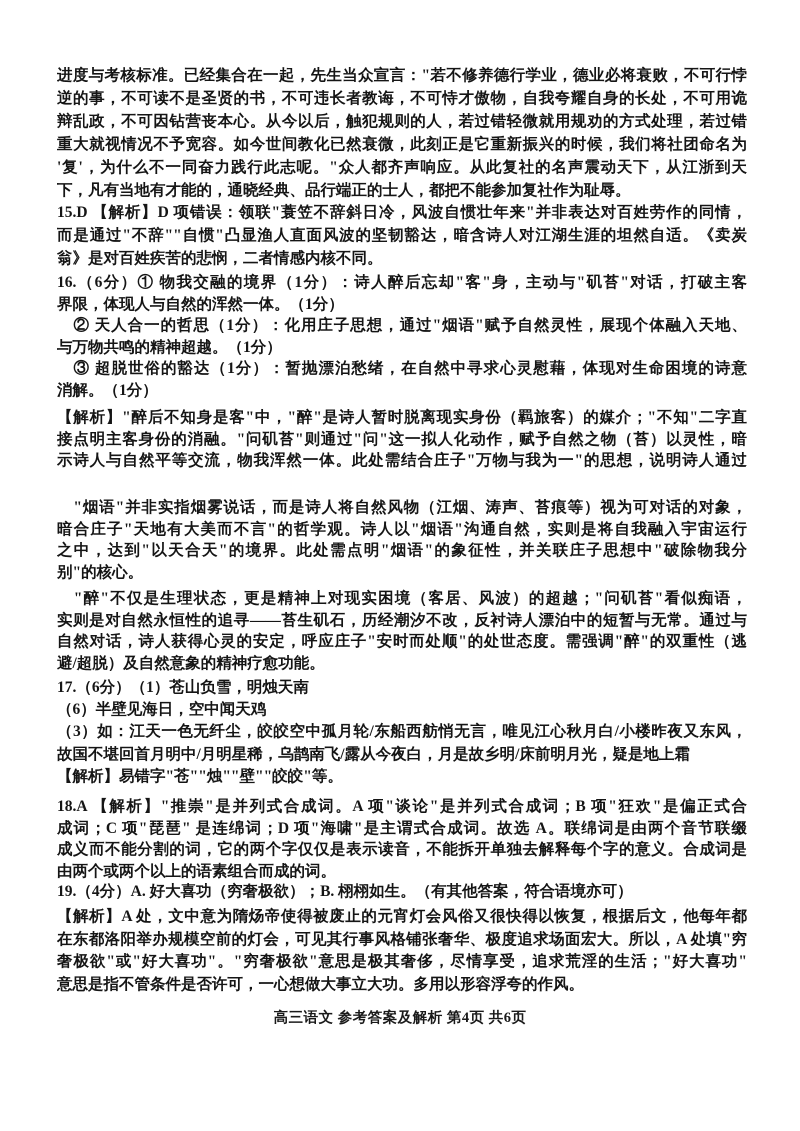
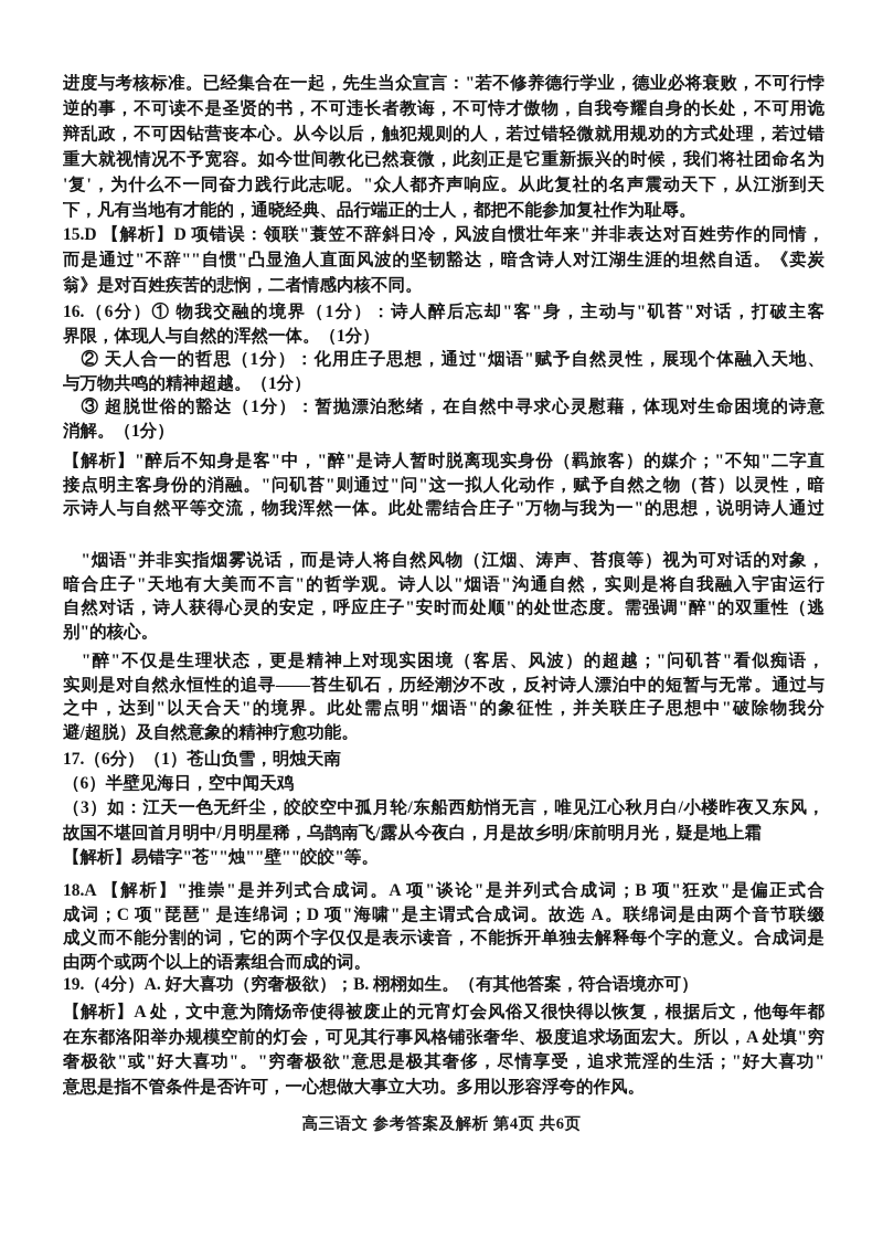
  进度与考核标准。已经集合在一起，先生当众宣言："若不修养德行学业，德业必将衰败，不可行悖
  逆的事，不可读不是圣贤的书，不可违长者教诲，不可恃才傲物，自我夸耀自身的长处，不可用诡
  辩乱政，不可因钻营丧本心。从今以后，触犯规则的人，若过错轻微就用规劝的方式处理，若过错
  重大就视情况不予宽容。如今世间教化已然衰微，此刻正是它重新振兴的时候，我们将社团命名为
  '复'，为什么不一同奋力践行此志呢。"众人都齐声响应。从此复社的名声震动天下，从江浙到天
  下，凡有当地有才能的，通晓经典、品行端正的士人，都把不能参加复社作为耻辱。
  15.D 【解析】D 项错误：领联"蓑笠不辞斜日冷，风波自惯壮年来"并非表达对百姓劳作的同情，
  而是通过"不辞""自惯"凸显渔人直面风波的坚韧豁达，暗含诗人对江湖生涯的坦然自适。《卖炭
  翁》是对百姓疾苦的悲悯，二者情感内核不同。
  16.（6分）① 物我交融的境界（1分）：诗人醉后忘却"客"身，主动与"矶苔"对话，打破主客
  界限，体现人与自然的浑然一体。（1分）
  ② 天人合一的哲思（1分）：化用庄子思想，通过"烟语"赋予自然灵性，展现个体融入天地、
  与万物共鸣的精神超越。（1分）
  ③ 超脱世俗的豁达（1分）：暂抛漂泊愁绪，在自然中寻求心灵慰藉，体现对生命困境的诗意
  消解。（1分）
  【解析】"醉后不知身是客"中，"醉"是诗人暂时脱离现实身份（羁旅客）的媒介；"不知"二字直
  接点明主客身份的消融。"问矶苔"则通过"问"这一拟人化动作，赋予自然之物（苔）以灵性，暗
  示诗人与自然平等交流，物我浑然一体。此处需结合庄子"万物与我为一"的思想，说明诗人通过
  "烟语"并非实指烟雾说话，而是诗人将自然风物（江烟、涛声、苔痕等）视为可对话的对象，
  暗合庄子"天地有大美而不言"的哲学观。诗人以"烟语"沟通自然，实则是将自我融入宇宙运行
- 之中，达到"以天合天"的境界。此处需点明"烟语"的象征性，并关联庄子思想中"破除物我分
+ 自然对话，诗人获得心灵的安定，呼应庄子"安时而处顺"的处世态度。需强调"醉"的双重性（逃
  别"的核心。
  "醉"不仅是生理状态，更是精神上对现实困境（客居、风波）的超越；"问矶苔"看似痴语，
  实则是对自然永恒性的追寻——苔生矶石，历经潮汐不改，反衬诗人漂泊中的短暂与无常。通过与
- 自然对话，诗人获得心灵的安定，呼应庄子"安时而处顺"的处世态度。需强调"醉"的双重性（逃
+ 之中，达到"以天合天"的境界。此处需点明"烟语"的象征性，并关联庄子思想中"破除物我分
  避/超脱）及自然意象的精神疗愈功能。
  17.（6分）（1）苍山负雪，明烛天南
  （6）半壁见海日，空中闻天鸡
  （3）如：江天一色无纤尘，皎皎空中孤月轮/东船西舫悄无言，唯见江心秋月白/小楼昨夜又东风，
  故国不堪回首月明中/月明星稀，乌鹊南飞/露从今夜白，月是故乡明/床前明月光，疑是地上霜
  【解析】易错字"苍""烛""壁""皎皎"等。
  18.A 【解析】"推崇"是并列式合成词。A 项"谈论"是并列式合成词；B 项"狂欢"是偏正式合
  成词；C 项"琵琶" 是连绵词；D 项"海啸"是主谓式合成词。故选 A。联绵词是由两个音节联缀
  成义而不能分割的词，它的两个字仅仅是表示读音，不能拆开单独去解释每个字的意义。合成词是
  由两个或两个以上的语素组合而成的词。
  19.（4分）A. 好大喜功（穷奢极欲）；B. 栩栩如生。（有其他答案，符合语境亦可）
  【解析】A 处，文中意为隋炀帝使得被废止的元宵灯会风俗又很快得以恢复，根据后文，他每年都
  在东都洛阳举办规模空前的灯会，可见其行事风格铺张奢华、极度追求场面宏大。所以，A 处填"穷
  奢极欲"或"好大喜功"。"穷奢极欲"意思是极其奢侈，尽情享受，追求荒淫的生活；"好大喜功"
  意思是指不管条件是否许可，一心想做大事立大功。多用以形容浮夸的作风。
  高三语文 参考答案及解析 第4页 共6页
